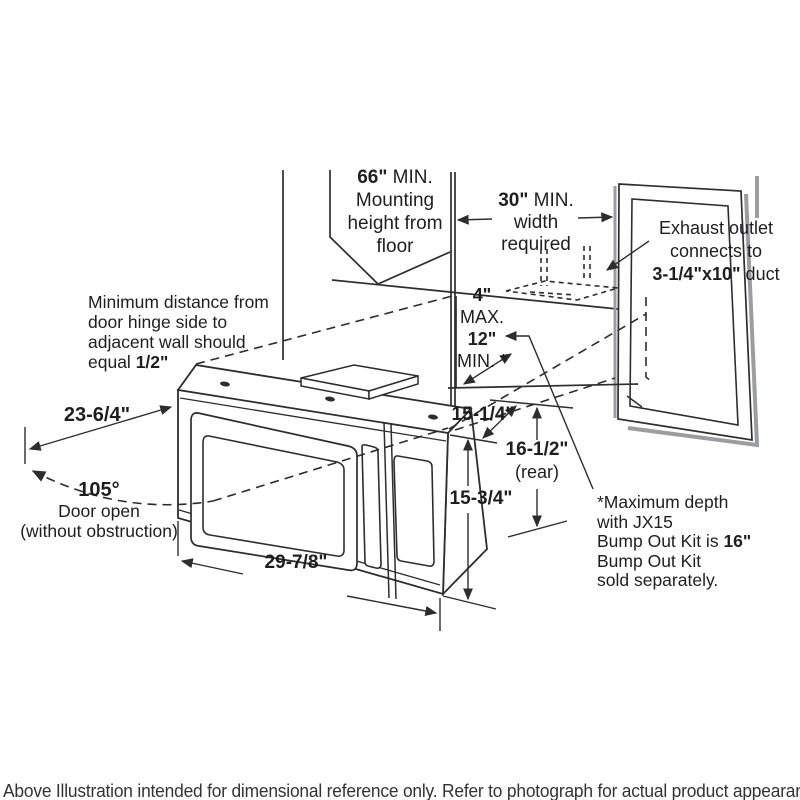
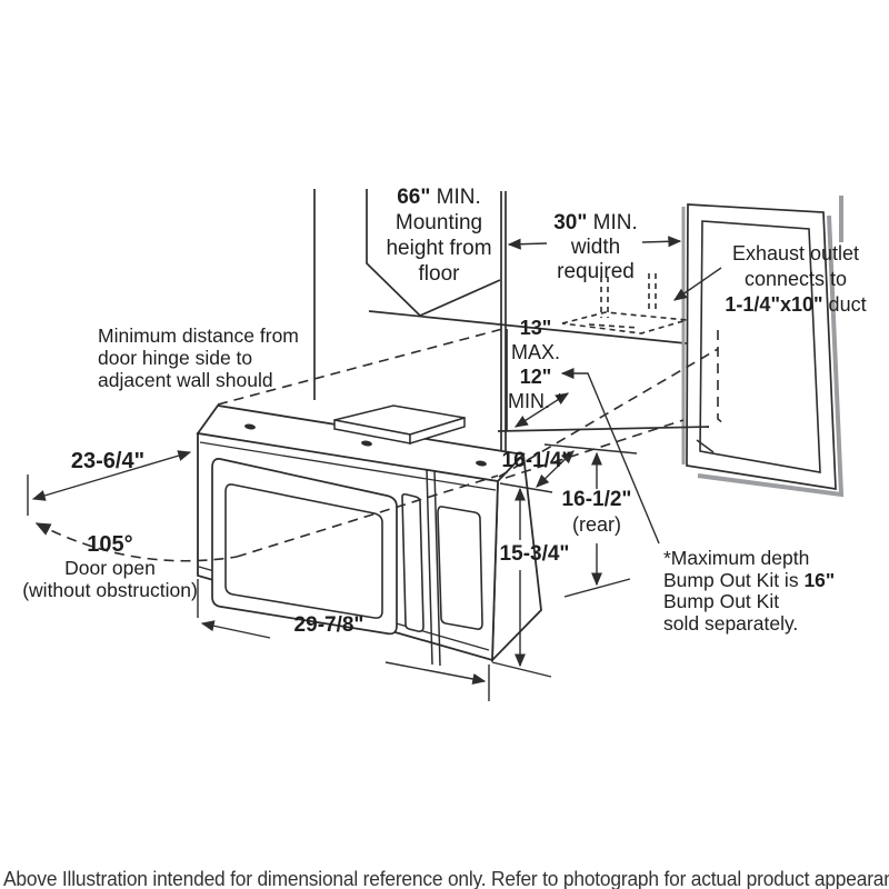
  66" MIN.
  Mounting
  height from
  floor
  30" MIN.
  width
  required
  Exhaust outlet
  connects to
- 3-1/4"x10" duct
+ 1-1/4"x10" duct
- 4"
+ 13"
  MAX.
  12"
  MIN. *
  Minimum distance from
  door hinge side to
  adjacent wall should
- equal 1/2"
  23-6/4"
  105°
  Door open
  (without obstruction)
- 15-1/4"
+ 16-1/4"
  16-1/2"
  (rear)
  15-3/4"
  29-7/8"
  *Maximum depth
- with JX15
  Bump Out Kit is 16"
  Bump Out Kit
  sold separately.
  Above Illustration intended for dimensional reference only. Refer to photograph for actual product appeara
